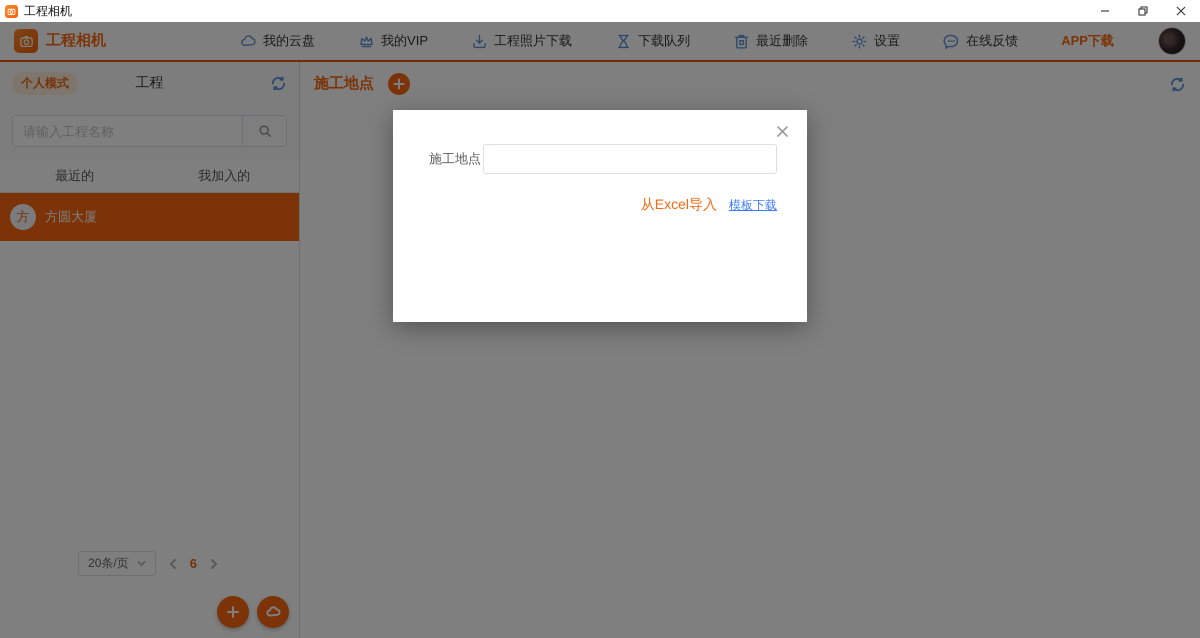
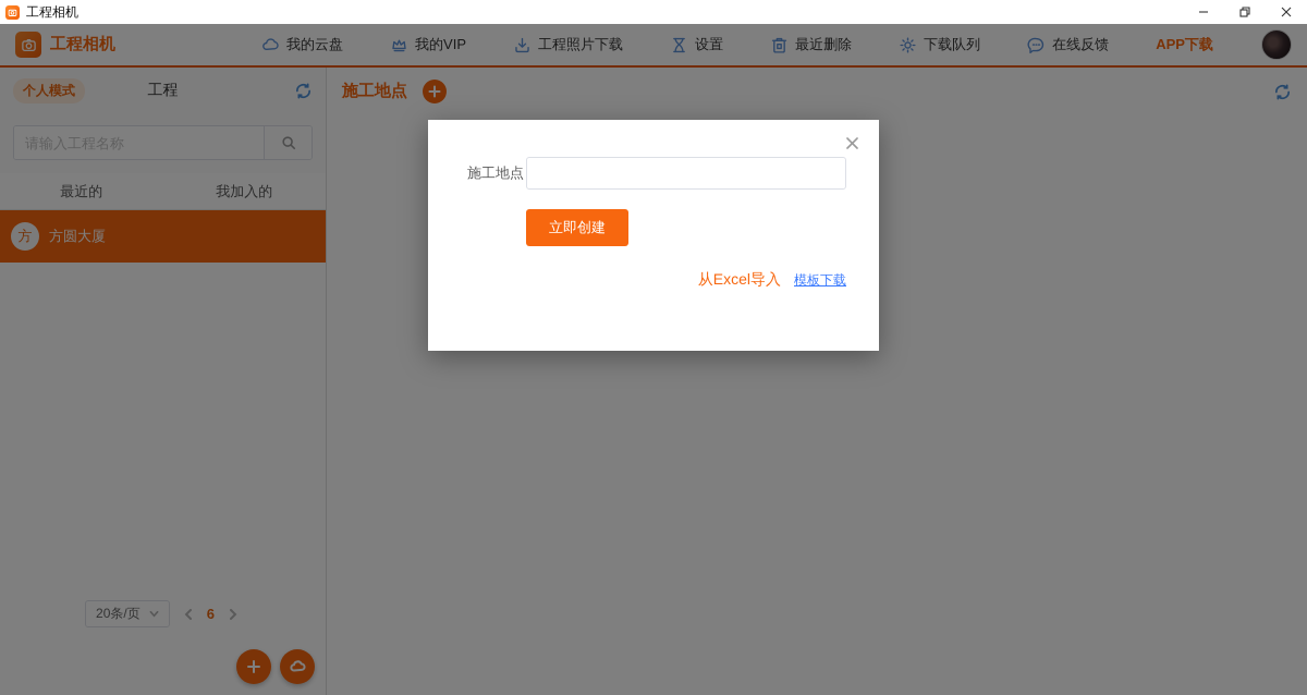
  工程相机
  工程相机
  我的云盘
  我的VIP
  工程照片下载
- 下载队列
+ 设置
  最近删除
- 设置
+ 下载队列
  在线反馈
  APP下载
  个人模式
  工程
  请输入工程名称
  最近的
  我加入的
  方
  方圆大厦
  20条/页
  6
  施工地点
  施工地点
+ 立即创建
  从Excel导入
  模板下载
